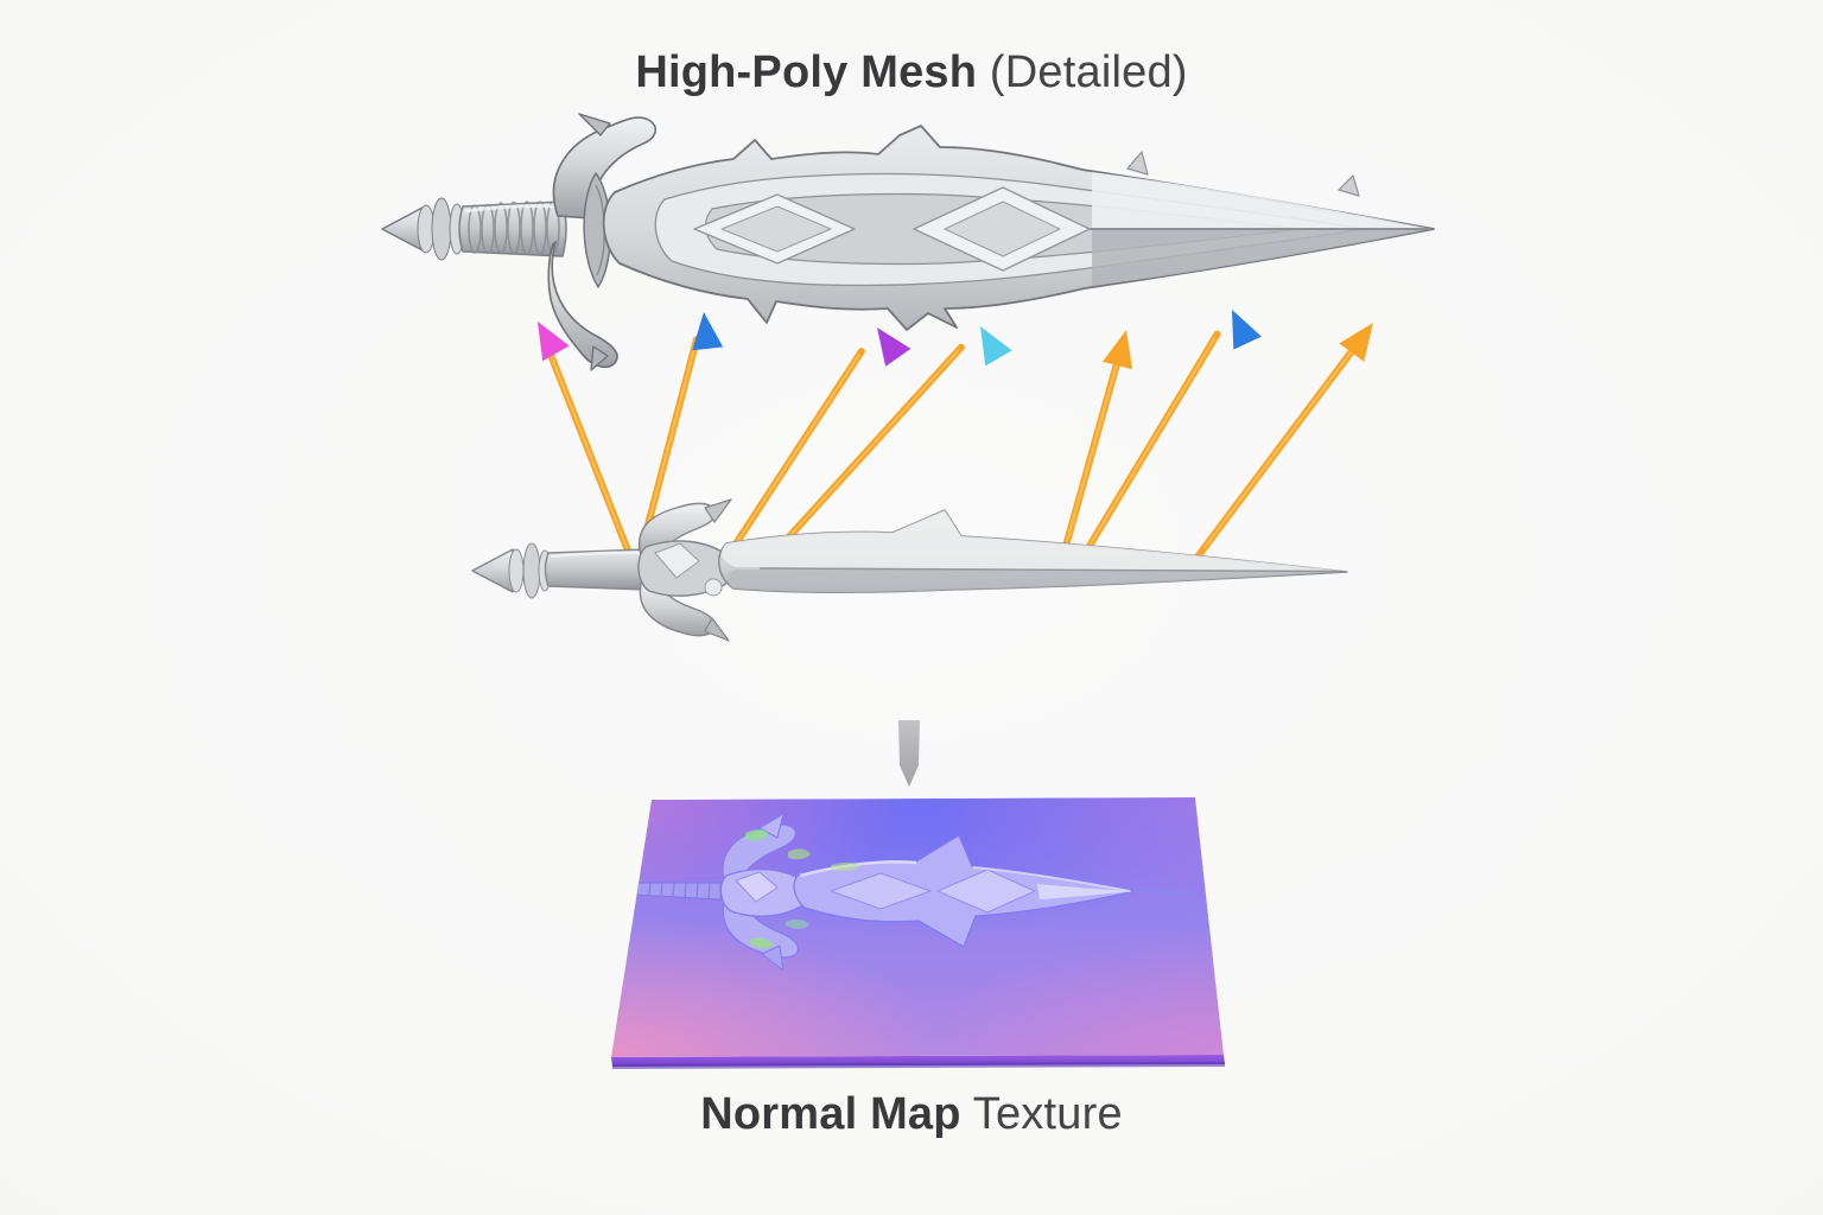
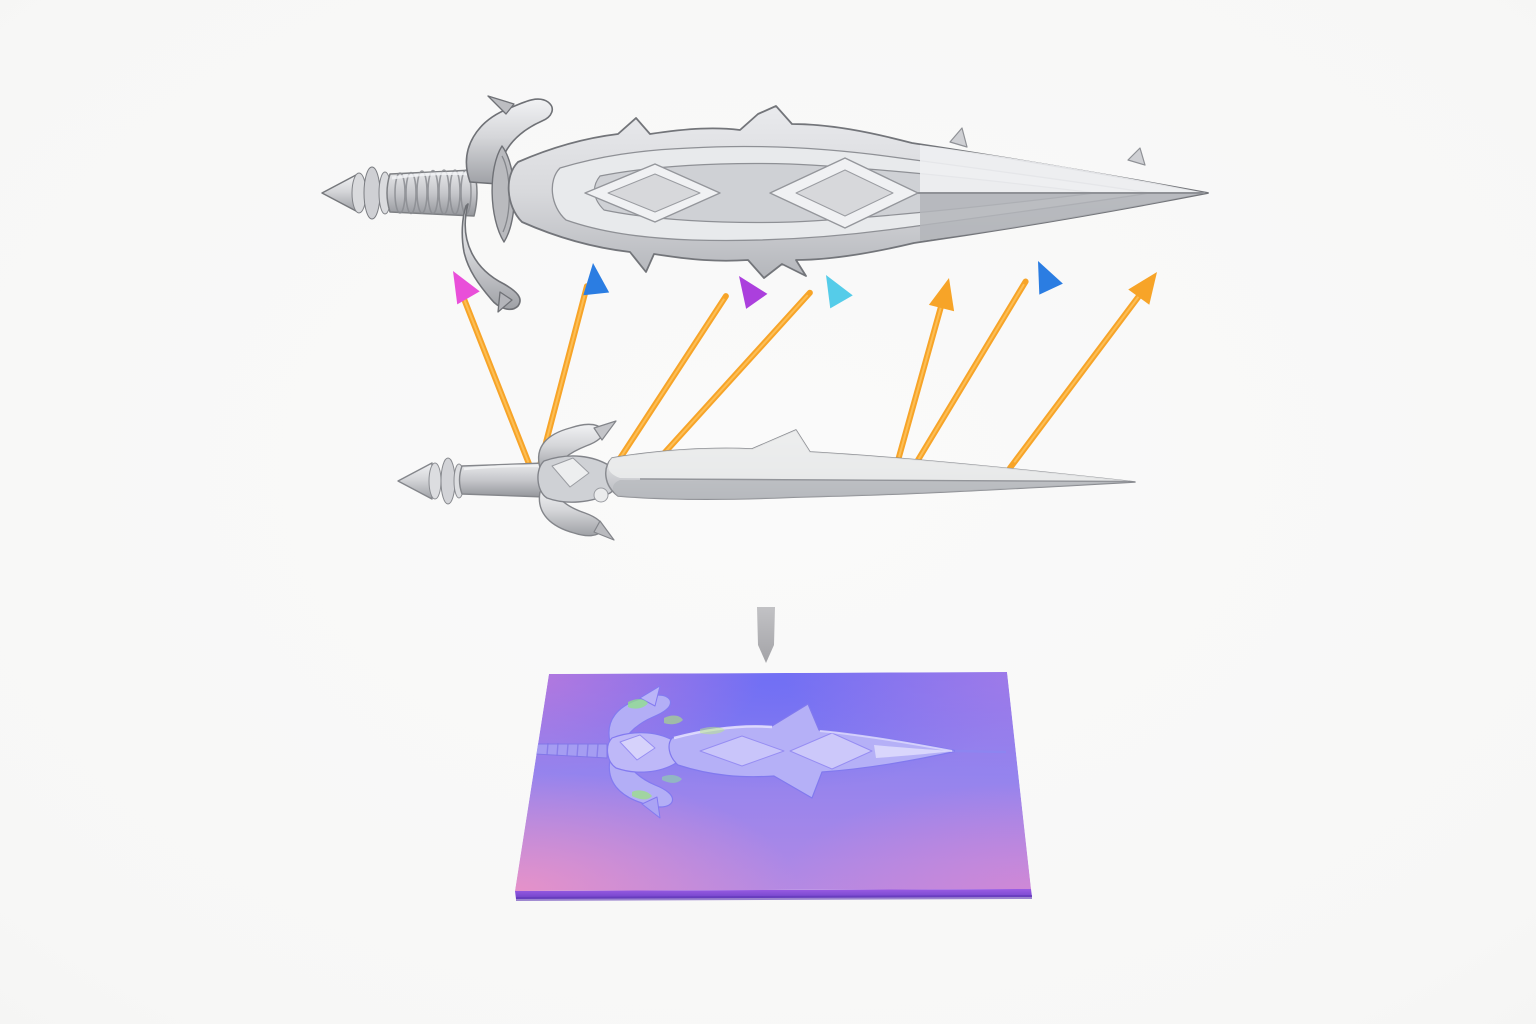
- High-Poly Mesh (Detailed)
- Normal Map Texture
